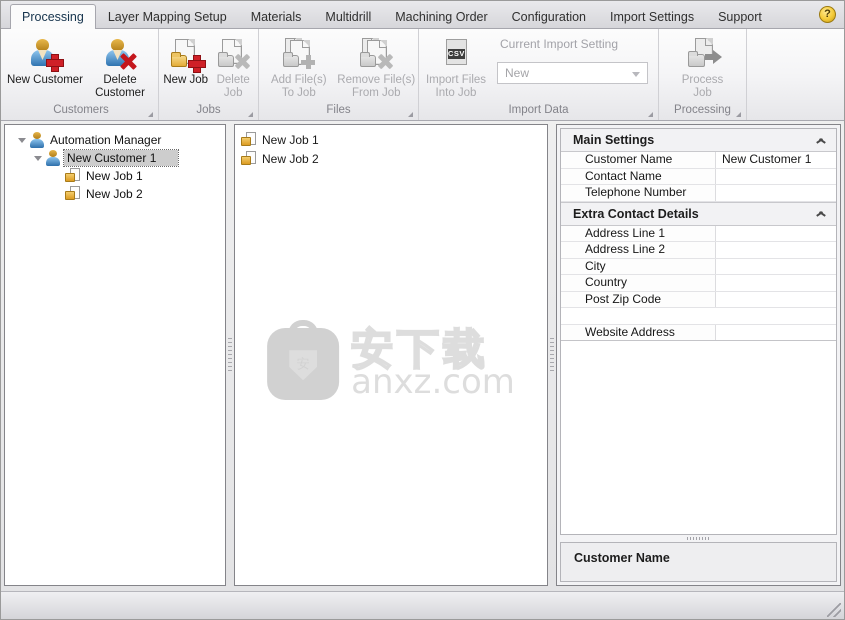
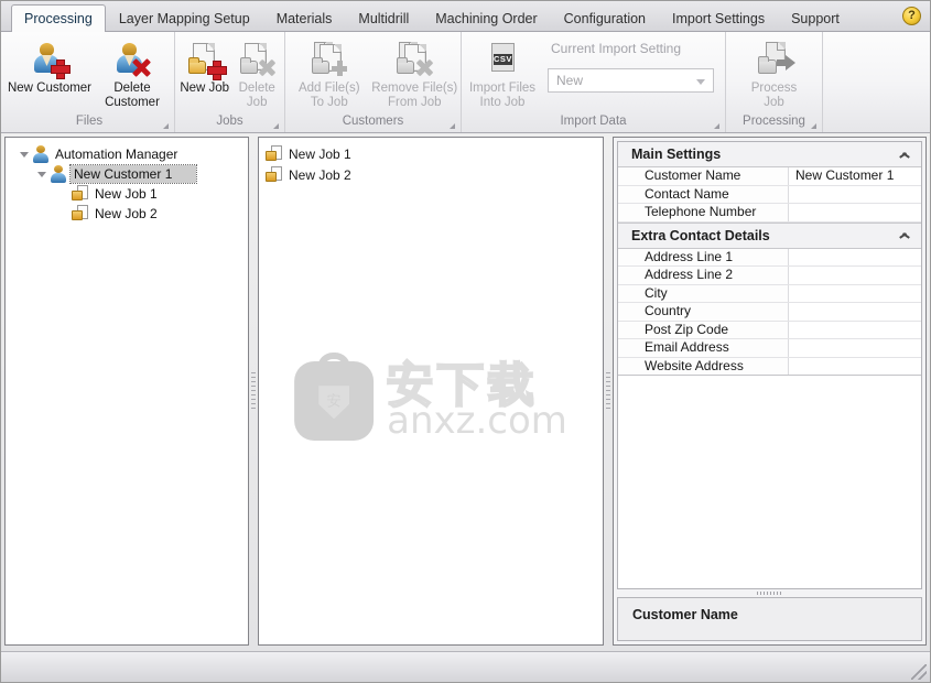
  Processing
  Layer Mapping Setup
  Materials
  Multidrill
  Machining Order
  Configuration
  Import Settings
  Support
  ?
  New Customer
  Delete
  Customer
- Customers
+ Files
  New Job
  Delete
  Job
  Jobs
  Add File(s)
  To Job
  Remove File(s)
  From Job
- Files
+ Customers
  CSV
  Import Files
  Into Job
  Current Import Setting
  New
  Import Data
  Process
  Job
  Processing
  Automation Manager
  New Customer 1
  New Job 1
  New Job 2
  New Job 1
  New Job 2
  安下载
  anxz.com
  Main Settings
  Customer Name
  New Customer 1
  Contact Name
  Telephone Number
  Extra Contact Details
  Address Line 1
  Address Line 2
  City
  Country
  Post Zip Code
+ Email Address
  Website Address
  Customer Name
